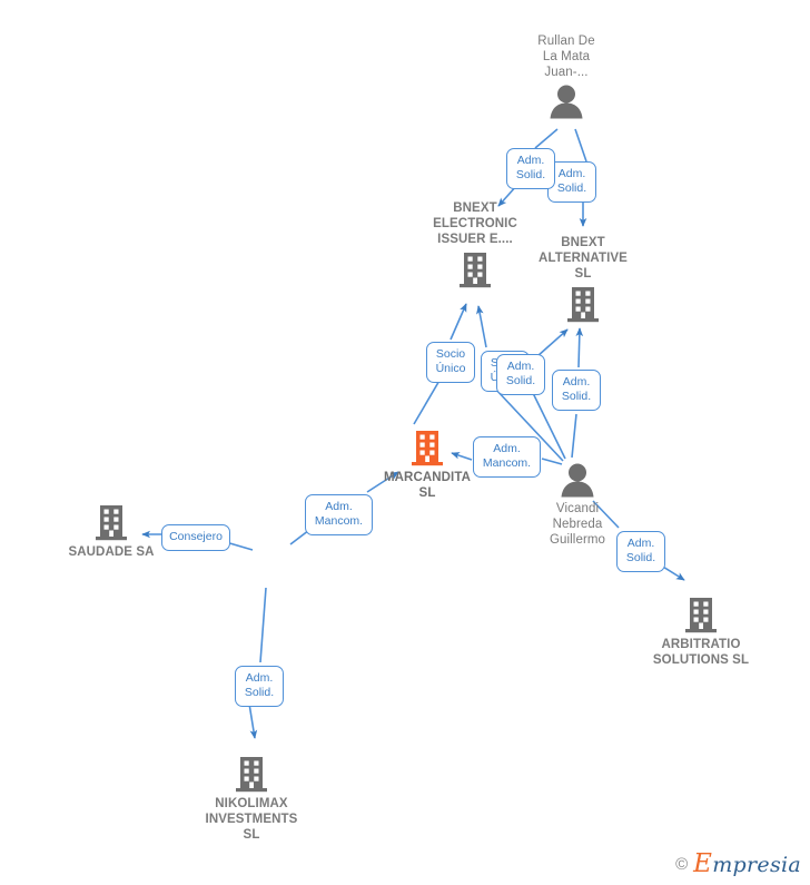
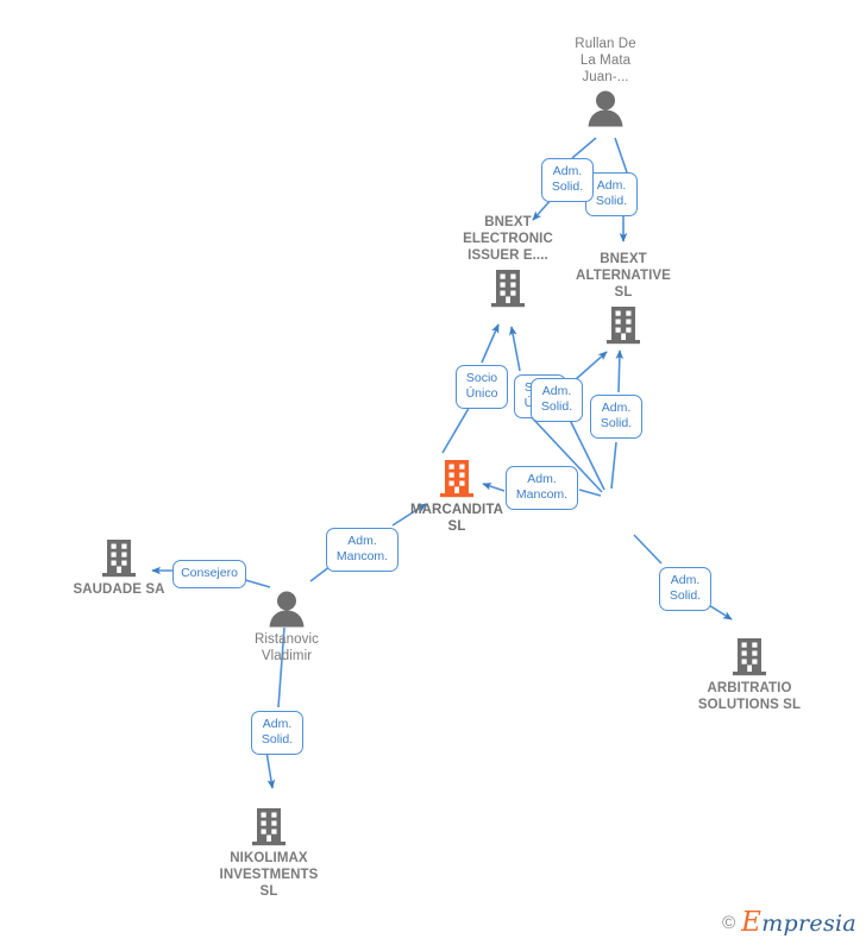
  Rullan De
  La Mata
  Juan-...
  BNEXT
  ELECTRONIC
  ISSUER E....
  BNEXT
  ALTERNATIVE
  SL
  MARCANDITA
  SL
- Vicandi
- Nebreda
- Guillermo
  SAUDADE SA
+ Ristanovic
+ Vladimir
  ARBITRATIO
  SOLUTIONS SL
  NIKOLIMAX
  INVESTMENTS
  SL
  Adm.
  Solid.
  Adm.
  Solid.
  Socio
  Único
  Adm.
  Solid.
  Adm.
  Solid.
  Adm.
  Mancom.
  Adm.
  Mancom.
  Consejero
  Adm.
  Solid.
  Adm.
  Solid.
  ©
  Empresia
